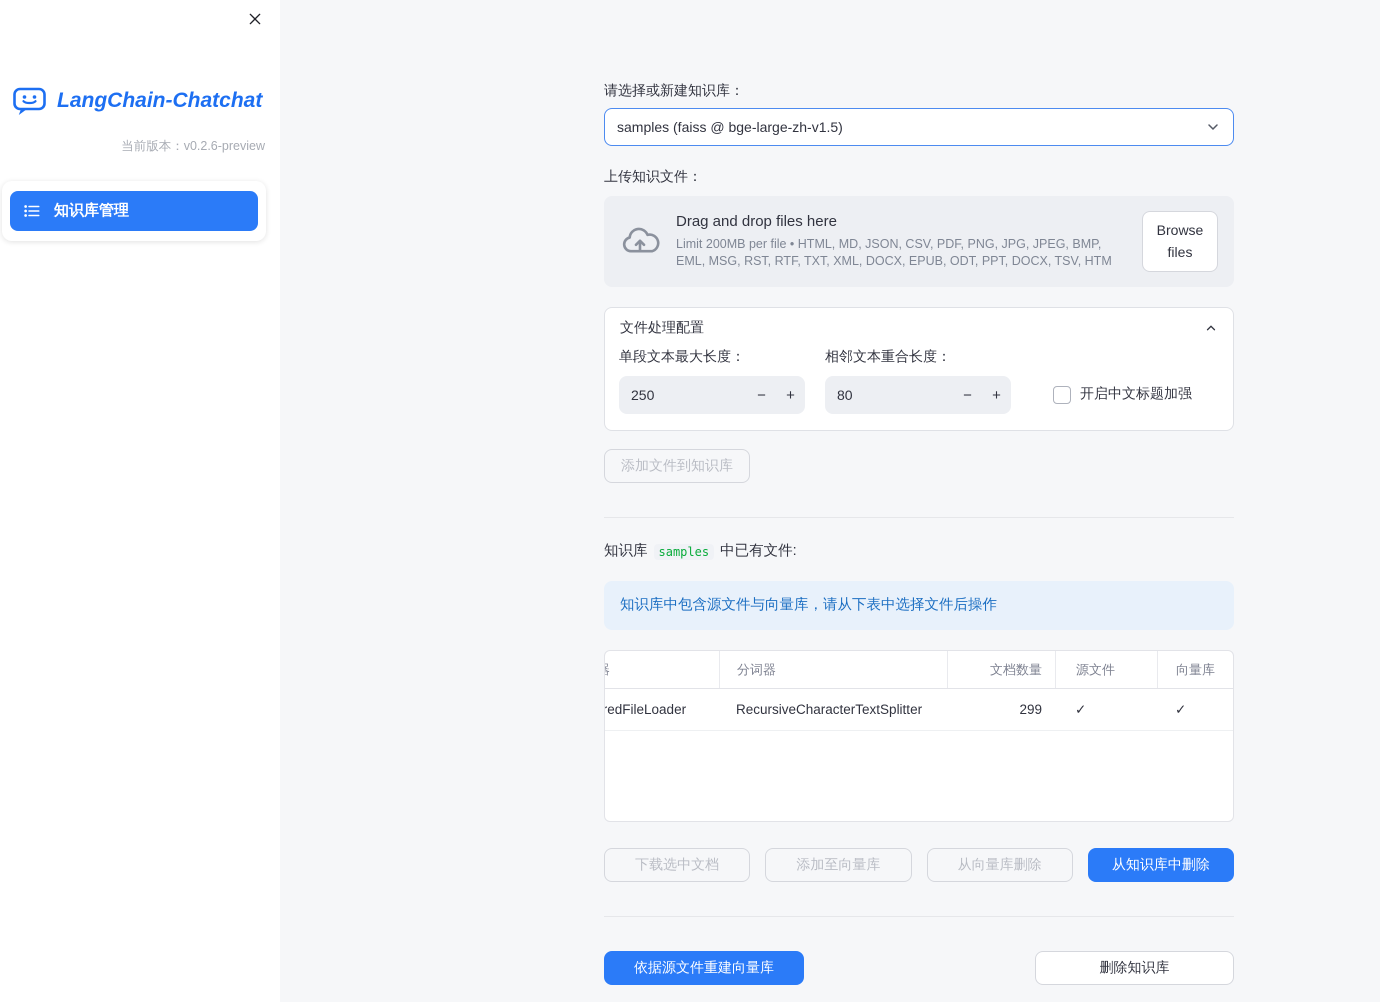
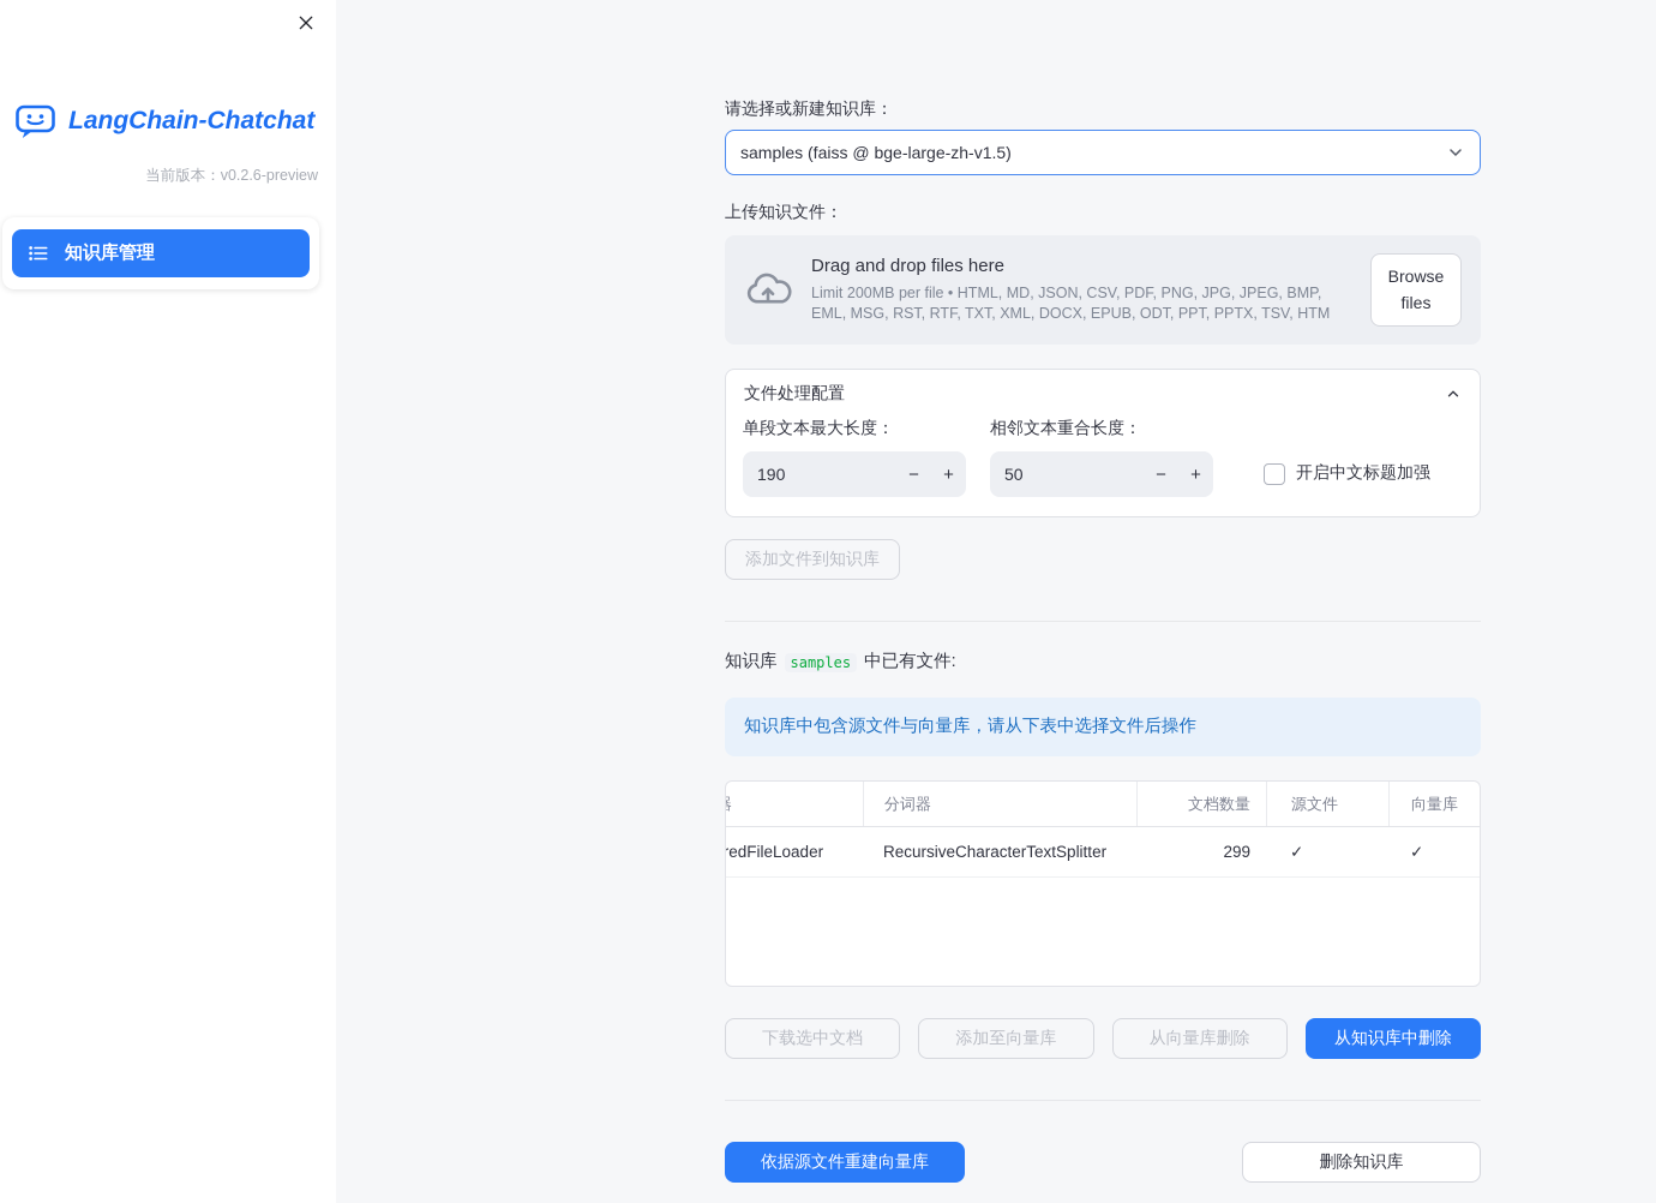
  LangChain-Chatchat
  当前版本：v0.2.6-preview
  知识库管理
  请选择或新建知识库：
  samples (faiss @ bge-large-zh-v1.5)
  上传知识文件：
  Drag and drop files here
- Limit 200MB per file • HTML, MD, JSON, CSV, PDF, PNG, JPG, JPEG, BMP, EML, MSG, RST, RTF, TXT, XML, DOCX, EPUB, ODT, PPT, DOCX, TSV, HTM
+ Limit 200MB per file • HTML, MD, JSON, CSV, PDF, PNG, JPG, JPEG, BMP, EML, MSG, RST, RTF, TXT, XML, DOCX, EPUB, ODT, PPT, PPTX, TSV, HTM
  Browse files
  文件处理配置
  单段文本最大长度：
- 250
+ 190
  −
  +
  相邻文本重合长度：
- 80
+ 50
  −
  +
  开启中文标题加强
  添加文件到知识库
  知识库
  samples
  中已有文件:
  知识库中包含源文件与向量库，请从下表中选择文件后操作
  分词器
  文档数量
  源文件
  向量库
  RecursiveCharacterTextSplitter
  299
  ✓
  ✓
  下载选中文档
  添加至向量库
  从向量库删除
  从知识库中删除
  依据源文件重建向量库
  删除知识库
